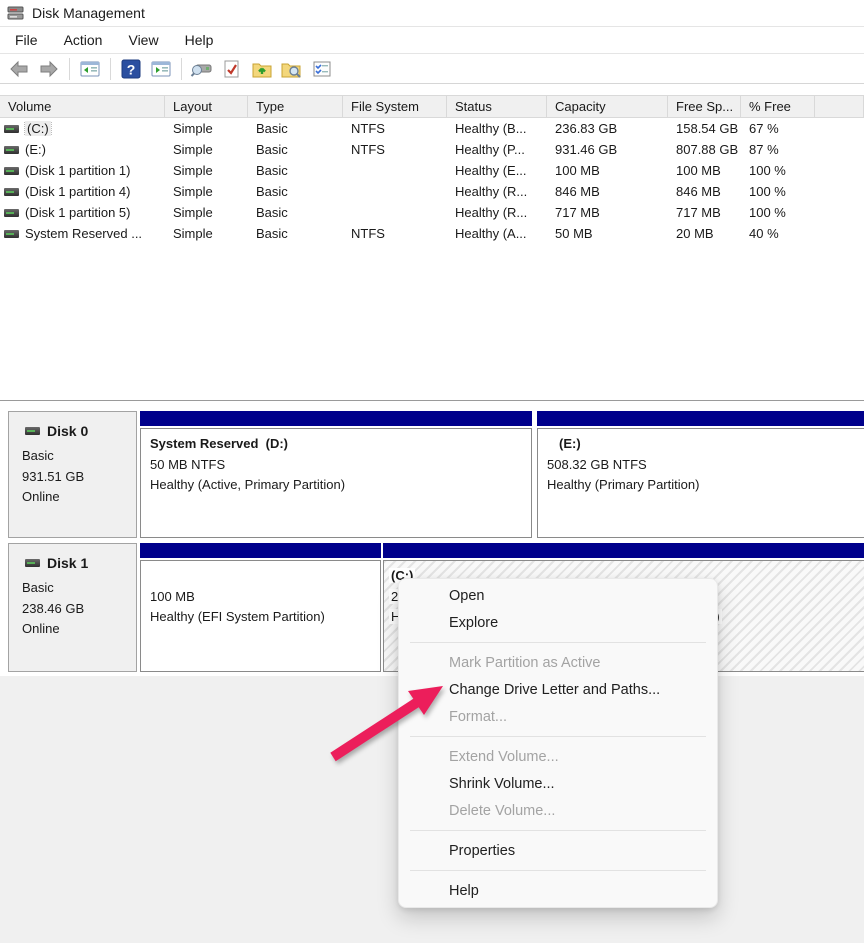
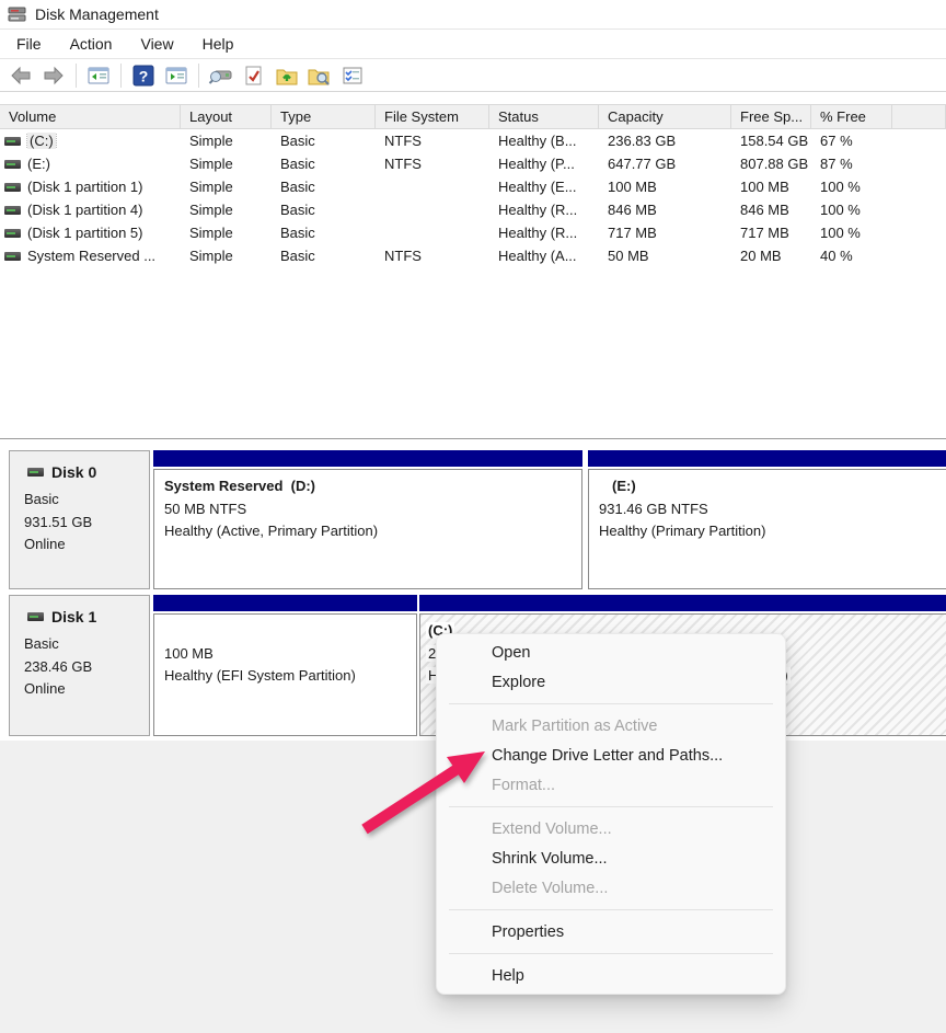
  Disk Management
  File
  Action
  View
  Help
  ?
  Volume
  Layout
  Type
  File System
  Status
  Capacity
  Free Sp...
  % Free
  (C:)
  Simple
  Basic
  NTFS
  Healthy (B...
  236.83 GB
  158.54 GB
  67 %
  (E:)
  Simple
  Basic
  NTFS
  Healthy (P...
- 931.46 GB
+ 647.77 GB
  807.88 GB
  87 %
  (Disk 1 partition 1)
  Simple
  Basic
  Healthy (E...
  100 MB
  100 MB
  100 %
  (Disk 1 partition 4)
  Simple
  Basic
  Healthy (R...
  846 MB
  846 MB
  100 %
  (Disk 1 partition 5)
  Simple
  Basic
  Healthy (R...
  717 MB
  717 MB
  100 %
  System Reserved ...
  Simple
  Basic
  NTFS
  Healthy (A...
  50 MB
  20 MB
  40 %
  Disk 0
  Basic
  931.51 GB
  Online
  System Reserved (D:)
  50 MB NTFS
  Healthy (Active, Primary Partition)
  (E:)
- 508.32 GB NTFS
+ 931.46 GB NTFS
  Healthy (Primary Partition)
  Disk 1
  Basic
  238.46 GB
  Online
  100 MB
  Healthy (EFI System Partition)
  (C:)
  Open
  Explore
  Mark Partition as Active
  Change Drive Letter and Paths...
  Format...
  Extend Volume...
  Shrink Volume...
  Delete Volume...
  Properties
  Help
